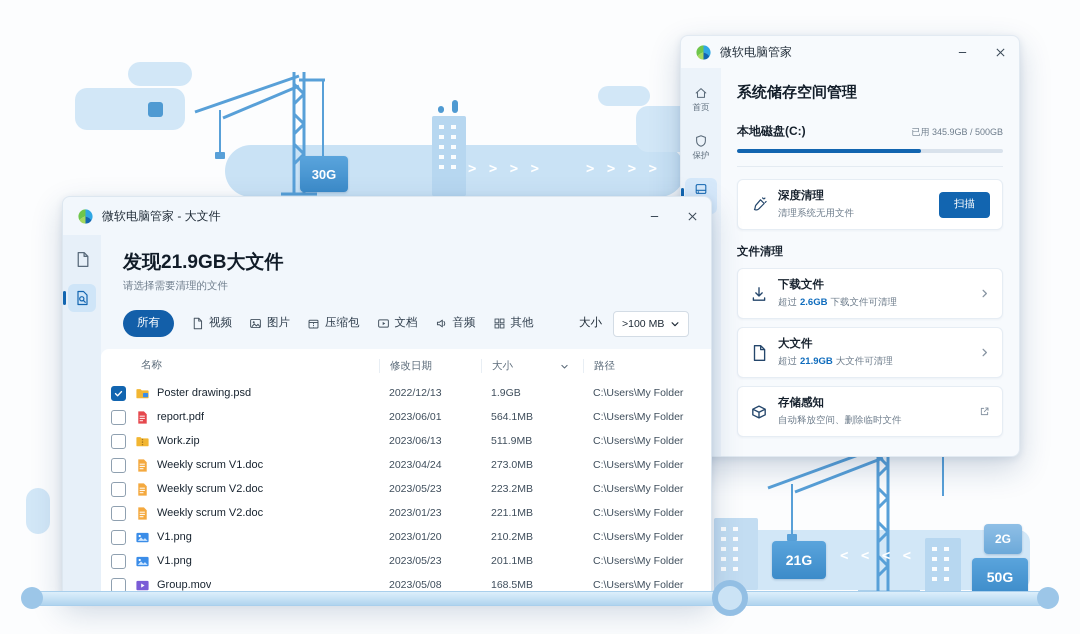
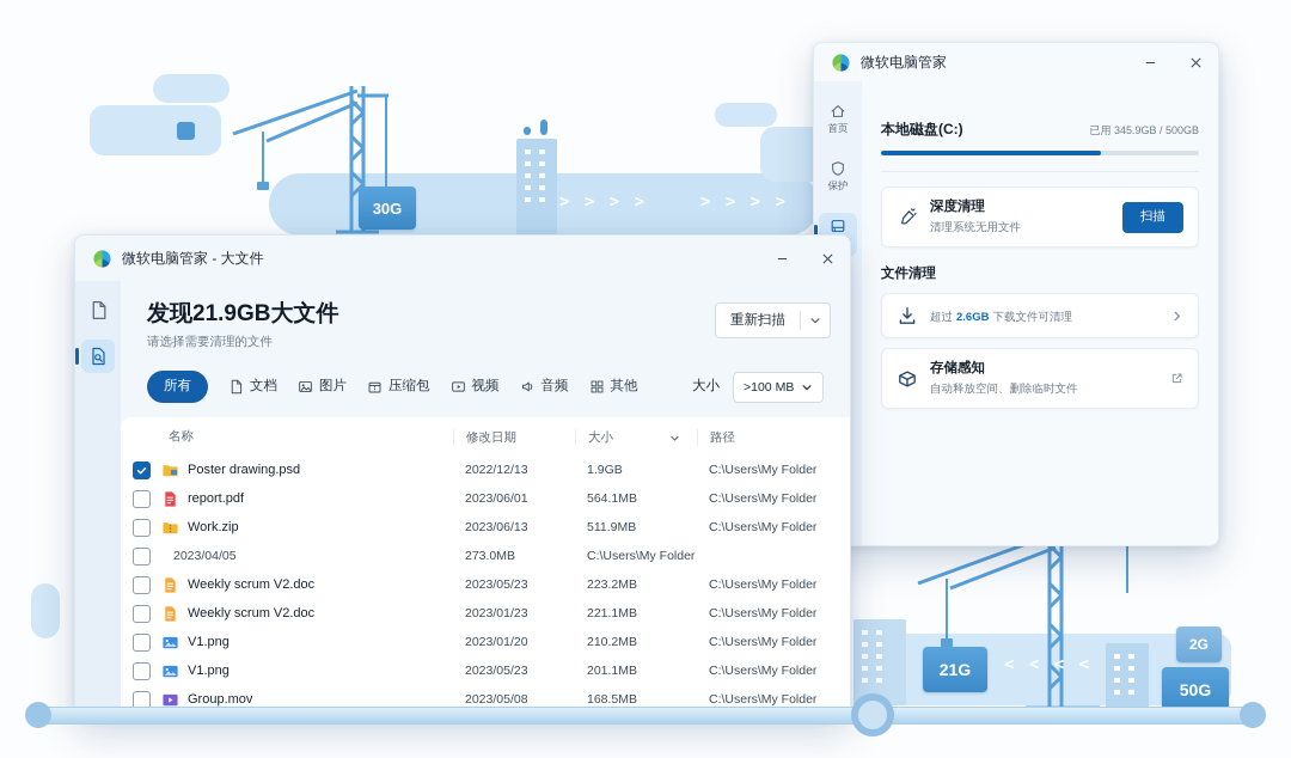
  30G
  21G
  2G
  50G
  > > > >
  > > > >
  < < < <
  微软电脑管家
  首页
  保护
- 系统储存空间管理
  本地磁盘(C:)
  已用 345.9GB / 500GB
  深度清理
  清理系统无用文件
  扫描
  文件清理
- 下载文件
  超过 2.6GB 下载文件可清理
- 大文件
- 超过 21.9GB 大文件可清理
  存储感知
  自动释放空间、删除临时文件
  微软电脑管家 - 大文件
  发现21.9GB大文件
  请选择需要清理的文件
+ 重新扫描
  所有
- 视频
+ 文档
  图片
  压缩包
- 文档
+ 视频
  音频
  其他
  大小
  >100 MB
  名称
  修改日期
  大小
  路径
  Poster drawing.psd
  2022/12/13
  1.9GB
  C:\Users\My Folder
  report.pdf
  2023/06/01
  564.1MB
  C:\Users\My Folder
  Work.zip
  2023/06/13
  511.9MB
  C:\Users\My Folder
- Weekly scrum V1.doc
- 2023/04/24
+ 2023/04/05
  273.0MB
  C:\Users\My Folder
  Weekly scrum V2.doc
  2023/05/23
  223.2MB
  C:\Users\My Folder
  Weekly scrum V2.doc
  2023/01/23
  221.1MB
  C:\Users\My Folder
  V1.png
  2023/01/20
  210.2MB
  C:\Users\My Folder
  V1.png
  2023/05/23
  201.1MB
  C:\Users\My Folder
  Group.mov
  2023/05/08
  168.5MB
  C:\Users\My Folder
